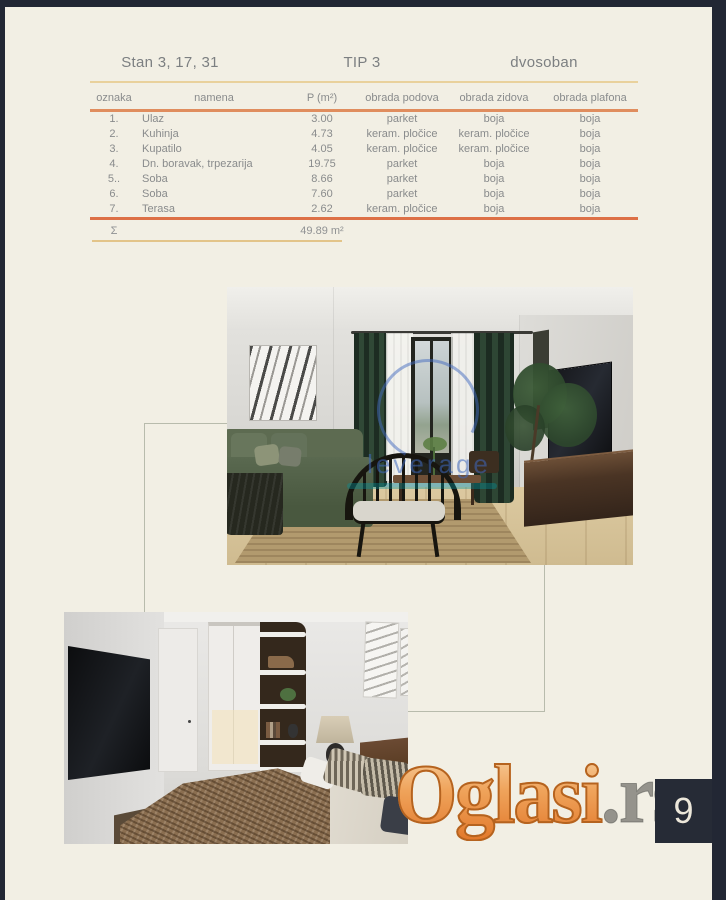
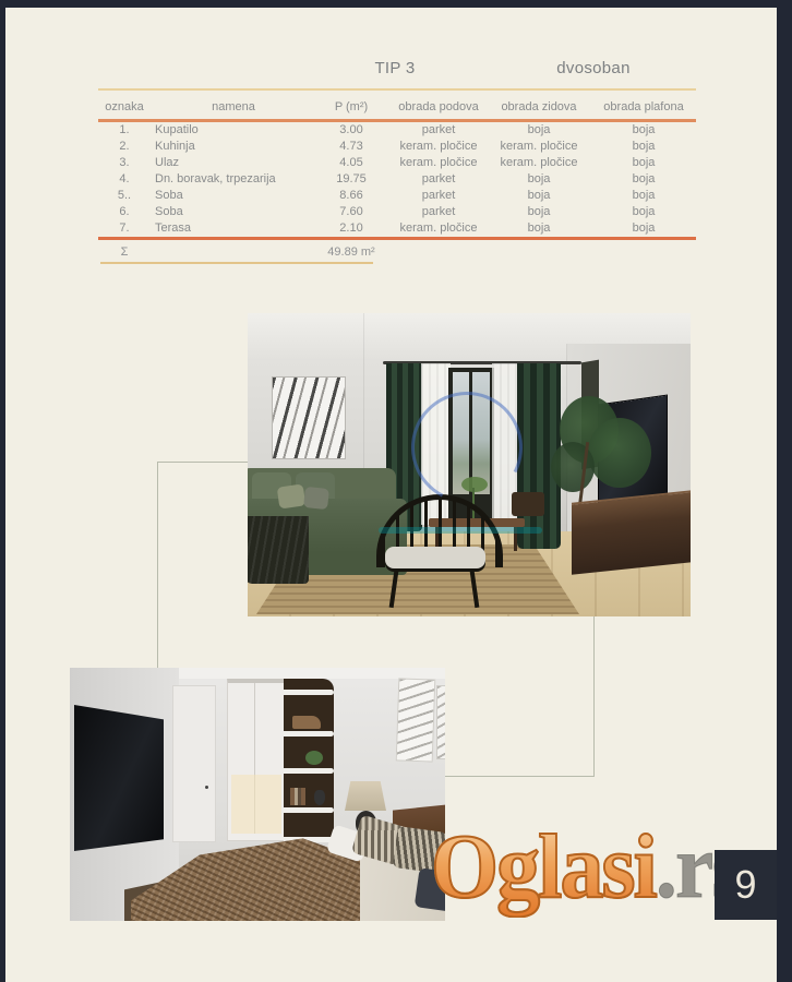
- Stan 3, 17, 31
  TIP 3
  dvosoban
  oznaka
  namena
  P (m²)
  obrada podova
  obrada zidova
  obrada plafona
  1.
- Ulaz
+ Kupatilo
  3.00
  parket
  boja
  boja
  2.
  Kuhinja
  4.73
  keram. pločice
  keram. pločice
  boja
  3.
- Kupatilo
+ Ulaz
  4.05
  keram. pločice
  keram. pločice
  boja
  4.
  Dn. boravak, trpezarija
  19.75
  parket
  boja
  boja
  5..
  Soba
  8.66
  parket
  boja
  boja
  6.
  Soba
  7.60
  parket
  boja
  boja
  7.
  Terasa
- 2.62
+ 2.10
  keram. pločice
  boja
  boja
  Σ
  49.89 m²
- leverage
  Oglasi.r
  9
